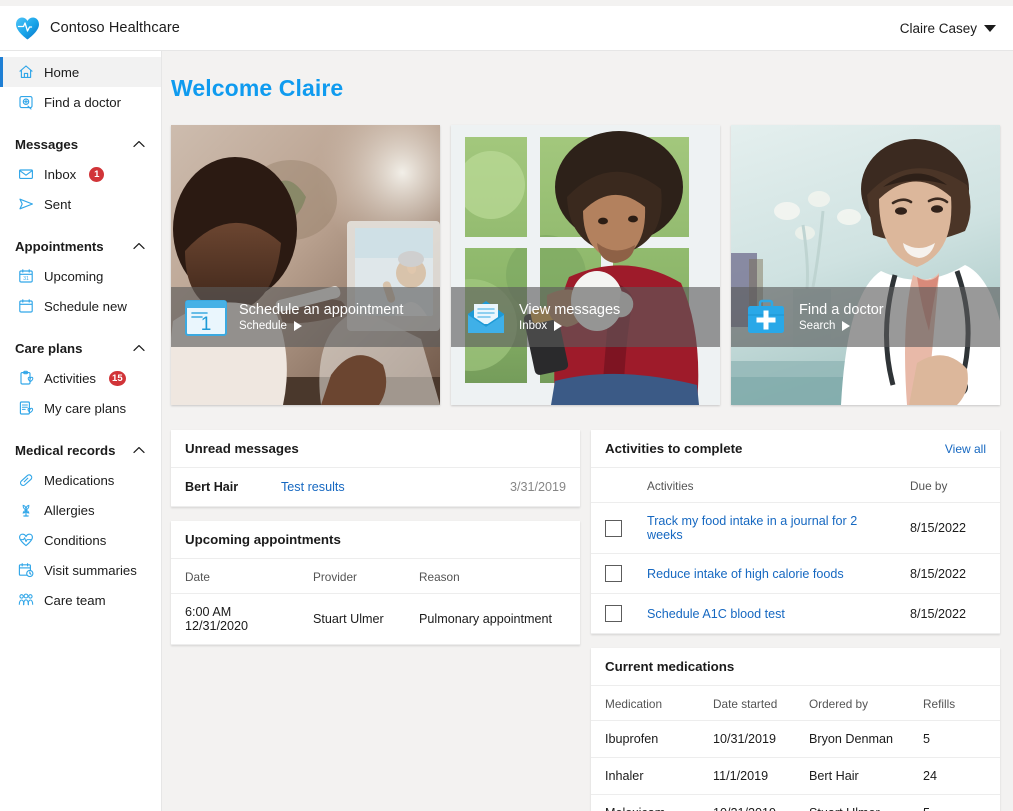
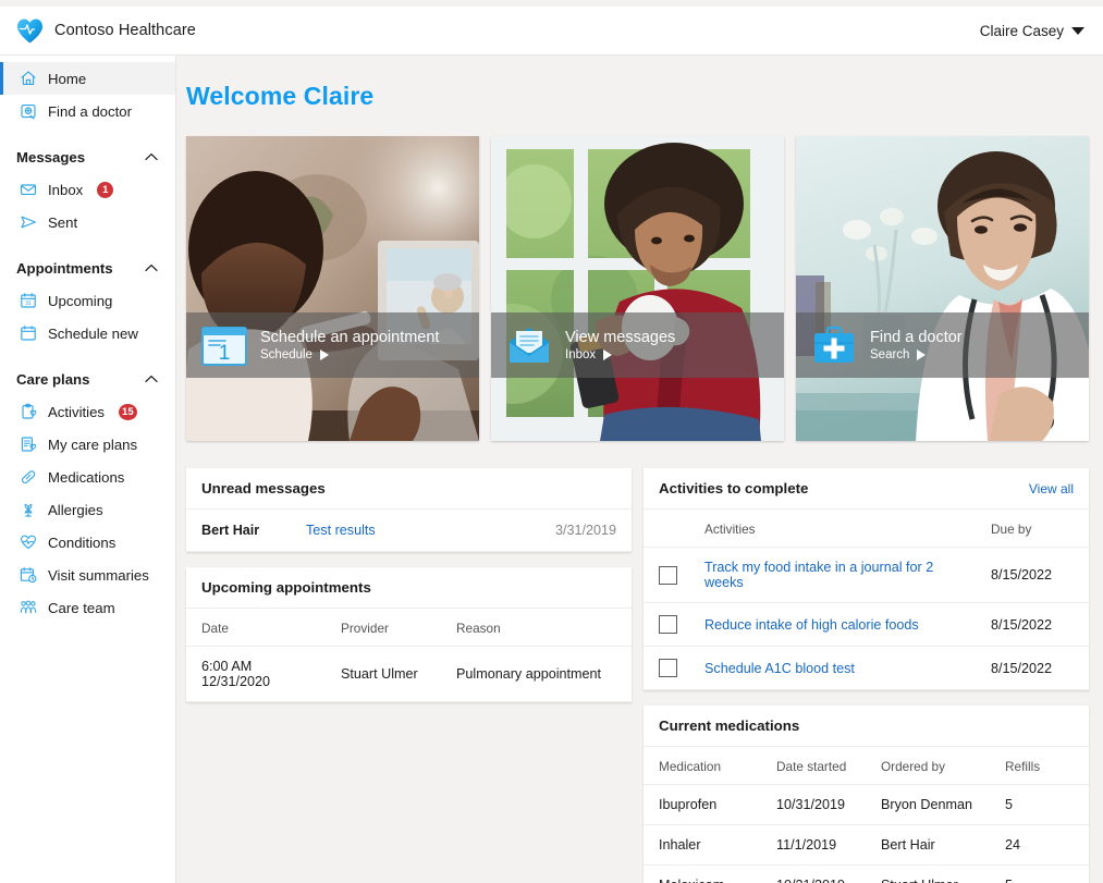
  Contoso Healthcare
  Claire Casey
  Home
  Find a doctor
  Messages
  Inbox
  1
  Sent
  Appointments
  Upcoming
  Schedule new
  Care plans
  Activities
  15
  My care plans
- Medical records
  Medications
  Allergies
  Conditions
  Visit summaries
  Care team
  Welcome Claire
  1
  Schedule an appointment
  Schedule
  View messages
  Inbox
  Find a doctor
  Search
  Unread messages
  Bert Hair	Test results	3/31/2019
  Upcoming appointments
  Date	Provider	Reason
  6:00 AM 12/31/2020	Stuart Ulmer	Pulmonary appointment
  Activities to complete
  View all
  	Activities	Due by
  	Track my food intake in a journal for 2 weeks	8/15/2022
  	Reduce intake of high calorie foods	8/15/2022
  	Schedule A1C blood test	8/15/2022
  Current medications
  Medication	Date started	Ordered by	Refills
  Ibuprofen	10/31/2019	Bryon Denman	5
  Inhaler	11/1/2019	Bert Hair	24
